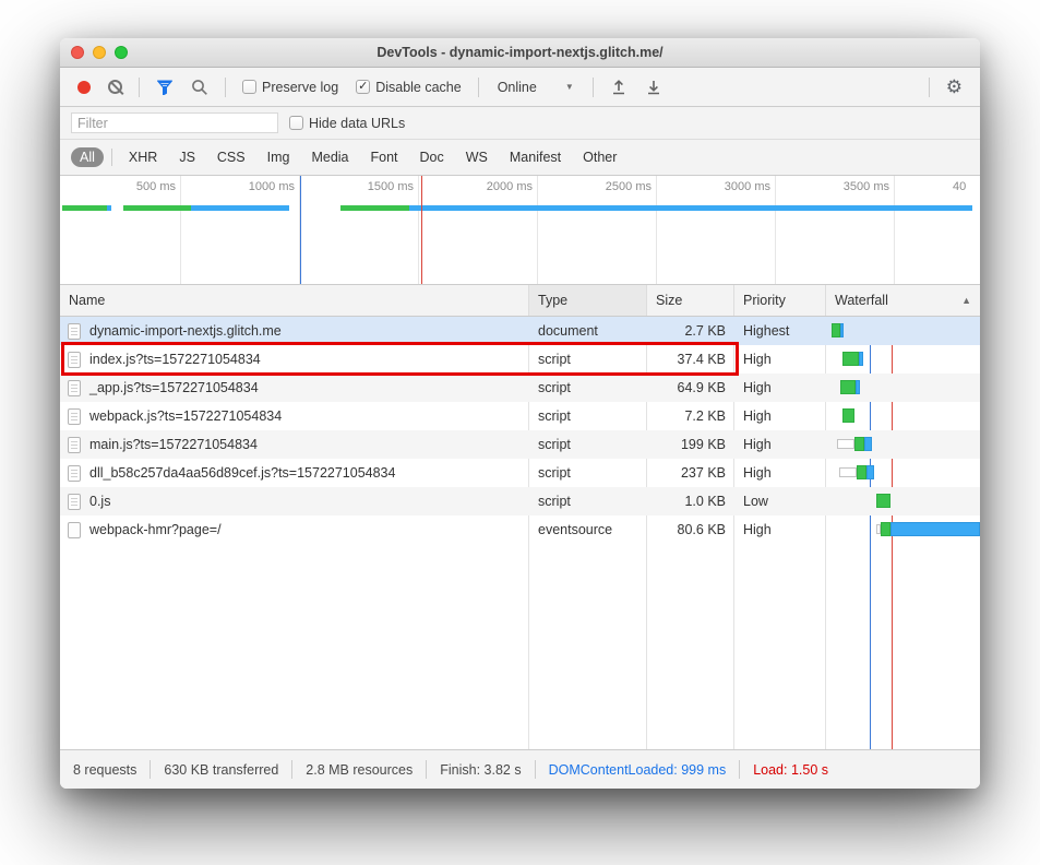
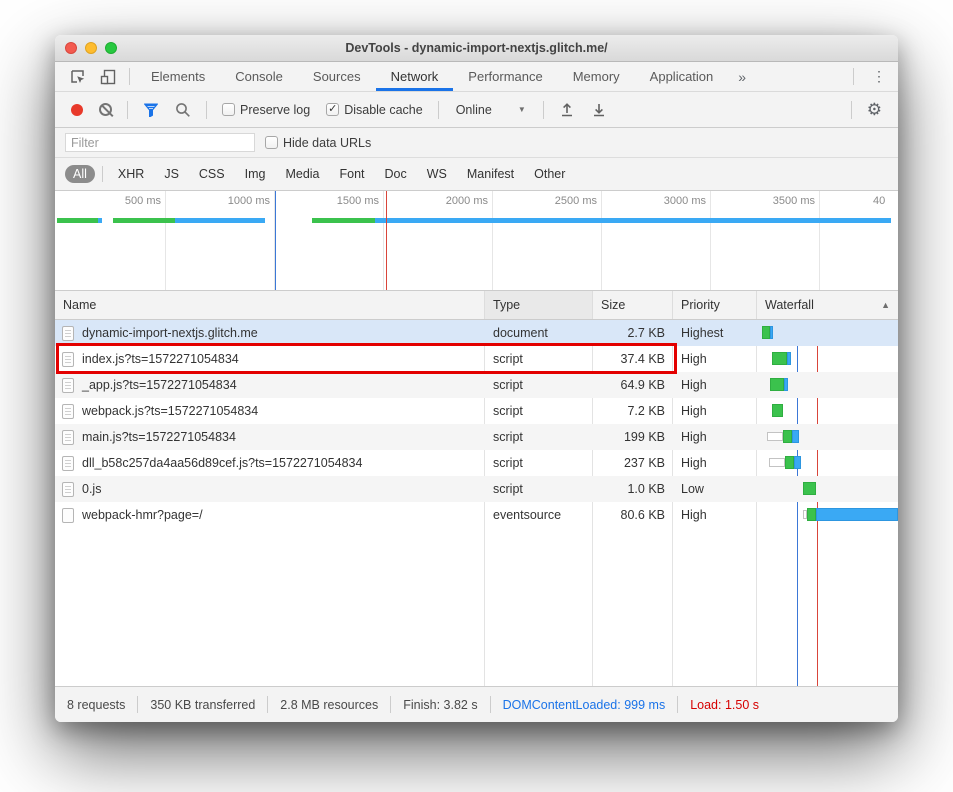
  DevTools - dynamic-import-nextjs.glitch.me/
+ Elements
+ Console
+ Sources
+ Network
+ Performance
+ Memory
+ Application
+ »
+ ⋮
  Preserve log
  ✓
  Disable cache
  Online
  ▼
  ⚙
  Filter
  Hide data URLs
  All
  XHR
  JS
  CSS
  Img
  Media
  Font
  Doc
  WS
  Manifest
  Other
  500 ms
  1000 ms
  1500 ms
  2000 ms
  2500 ms
  3000 ms
  3500 ms
  40
  Name
  Type
  Size
  Priority
  Waterfall
  ▲
  dynamic-import-nextjs.glitch.me
  document
  2.7 KB
  Highest
  index.js?ts=1572271054834
  script
  37.4 KB
  High
  _app.js?ts=1572271054834
  script
  64.9 KB
  High
  webpack.js?ts=1572271054834
  script
  7.2 KB
  High
  main.js?ts=1572271054834
  script
  199 KB
  High
  dll_b58c257da4aa56d89cef.js?ts=1572271054834
  script
  237 KB
  High
  0.js
  script
  1.0 KB
  Low
  webpack-hmr?page=/
  eventsource
  80.6 KB
  High
  8 requests
- 630 KB transferred
+ 350 KB transferred
  2.8 MB resources
  Finish: 3.82 s
  DOMContentLoaded: 999 ms
  Load: 1.50 s
